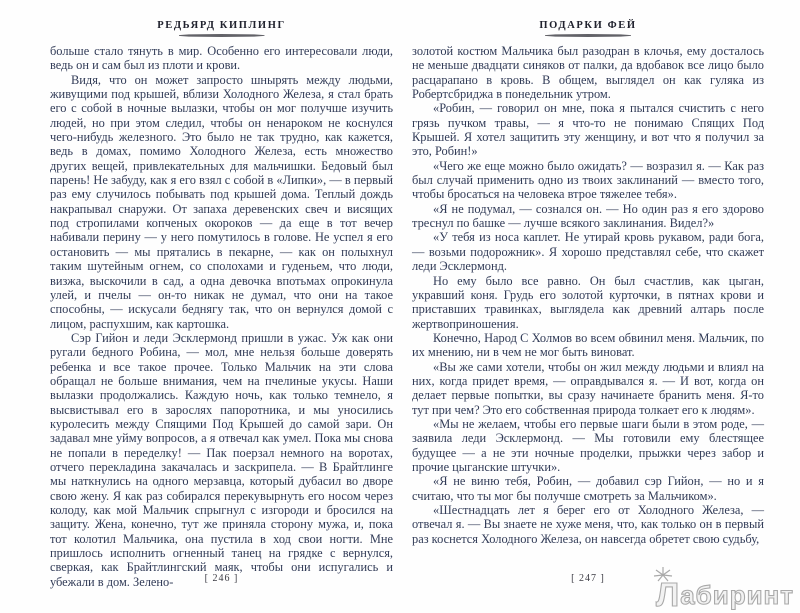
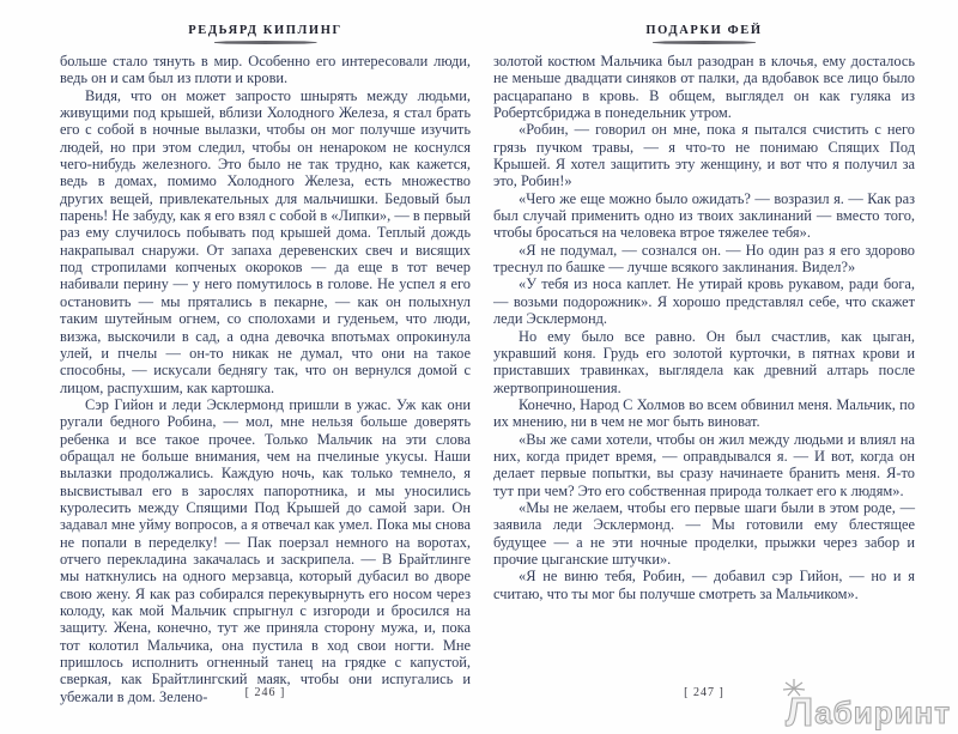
  РЕДЬЯРД КИПЛИНГ
  больше стало тянуть в мир. Особенно его интересовали люди, ведь он и сам был из плоти и крови.
  Видя, что он может запросто шнырять между людьми, живущими под крышей, вблизи Холодного Железа, я стал брать его с собой в ночные вылазки, чтобы он мог получше изучить людей, но при этом следил, чтобы он ненароком не коснулся чего-нибудь железного. Это было не так трудно, как кажется, ведь в домах, помимо Холодного Железа, есть множество других вещей, привлекательных для мальчишки. Бедовый был парень! Не забуду, как я его взял с собой в «Липки», — в первый раз ему случилось побывать под крышей дома. Теплый дождь накрапывал снаружи. От запаха деревенских свеч и висящих под стропилами копченых окороков — да еще в тот вечер набивали перину — у него помутилось в голове. Не успел я его остановить — мы прятались в пекарне, — как он полыхнул таким шутейным огнем, со сполохами и гуденьем, что люди, визжа, выскочили в сад, а одна девочка впотьмах опрокинула улей, и пчелы — он-то никак не думал, что они на такое способны, — искусали беднягу так, что он вернулся домой с лицом, распухшим, как картошка.
- Сэр Гийон и леди Эсклермонд пришли в ужас. Уж как они ругали бедного Робина, — мол, мне нельзя больше доверять ребенка и все такое прочее. Только Мальчик на эти слова обращал не больше внимания, чем на пчелиные укусы. Наши вылазки продолжались. Каждую ночь, как только темнело, я высвистывал его в зарослях папоротника, и мы уносились куролесить между Спящими Под Крышей до самой зари. Он задавал мне уйму вопросов, а я отвечал как умел. Пока мы снова не попали в переделку! — Пак поерзал немного на воротах, отчего перекладина закачалась и заскрипела. — В Брайтлинге мы наткнулись на одного мерзавца, который дубасил во дворе свою жену. Я как раз собирался перекувырнуть его носом через колоду, как мой Мальчик спрыгнул с изгороди и бросился на защиту. Жена, конечно, тут же приняла сторону мужа, и, пока тот колотил Мальчика, она пустила в ход свои ногти. Мне пришлось исполнить огненный танец на грядке с вернулся, сверкая, как Брайтлингский маяк, чтобы они испугались и убежали в дом. Зелено-
+ Сэр Гийон и леди Эсклермонд пришли в ужас. Уж как они ругали бедного Робина, — мол, мне нельзя больше доверять ребенка и все такое прочее. Только Мальчик на эти слова обращал не больше внимания, чем на пчелиные укусы. Наши вылазки продолжались. Каждую ночь, как только темнело, я высвистывал его в зарослях папоротника, и мы уносились куролесить между Спящими Под Крышей до самой зари. Он задавал мне уйму вопросов, а я отвечал как умел. Пока мы снова не попали в переделку! — Пак поерзал немного на воротах, отчего перекладина закачалась и заскрипела. — В Брайтлинге мы наткнулись на одного мерзавца, который дубасил во дворе свою жену. Я как раз собирался перекувырнуть его носом через колоду, как мой Мальчик спрыгнул с изгороди и бросился на защиту. Жена, конечно, тут же приняла сторону мужа, и, пока тот колотил Мальчика, она пустила в ход свои ногти. Мне пришлось исполнить огненный танец на грядке с капустой, сверкая, как Брайтлингский маяк, чтобы они испугались и убежали в дом. Зелено-
  [ 246 ]
  ПОДАРКИ ФЕЙ
  золотой костюм Мальчика был разодран в клочья, ему досталось не меньше двадцати синяков от палки, да вдобавок все лицо было расцарапано в кровь. В общем, выглядел он как гуляка из Робертсбриджа в понедельник утром.
  «Робин, — говорил он мне, пока я пытался счистить с него грязь пучком травы, — я что-то не понимаю Спящих Под Крышей. Я хотел защитить эту женщину, и вот что я получил за это, Робин!»
  «Чего же еще можно было ожидать? — возразил я. — Как раз был случай применить одно из твоих заклинаний — вместо того, чтобы бросаться на человека втрое тяжелее тебя».
  «Я не подумал, — сознался он. — Но один раз я его здорово треснул по башке — лучше всякого заклинания. Видел?»
  «У тебя из носа каплет. Не утирай кровь рукавом, ради бога, — возьми подорожник». Я хорошо представлял себе, что скажет леди Эсклермонд.
  Но ему было все равно. Он был счастлив, как цыган, укравший коня. Грудь его золотой курточки, в пятнах крови и приставших травинках, выглядела как древний алтарь после жертвоприношения.
  Конечно, Народ С Холмов во всем обвинил меня. Мальчик, по их мнению, ни в чем не мог быть виноват.
  «Вы же сами хотели, чтобы он жил между людьми и влиял на них, когда придет время, — оправдывался я. — И вот, когда он делает первые попытки, вы сразу начинаете бранить меня. Я-то тут при чем? Это его собственная природа толкает его к людям».
  «Мы не желаем, чтобы его первые шаги были в этом роде, — заявила леди Эсклермонд. — Мы готовили ему блестящее будущее — а не эти ночные проделки, прыжки через забор и прочие цыганские штучки».
  «Я не виню тебя, Робин, — добавил сэр Гийон, — но и я считаю, что ты мог бы получше смотреть за Мальчиком».
- «Шестнадцать лет я берег его от Холодного Железа, — отвечал я. — Вы знаете не хуже меня, что, как только он в первый раз коснется Холодного Железа, он навсегда обретет свою судьбу,
  [ 247 ]
  Лабиринт
